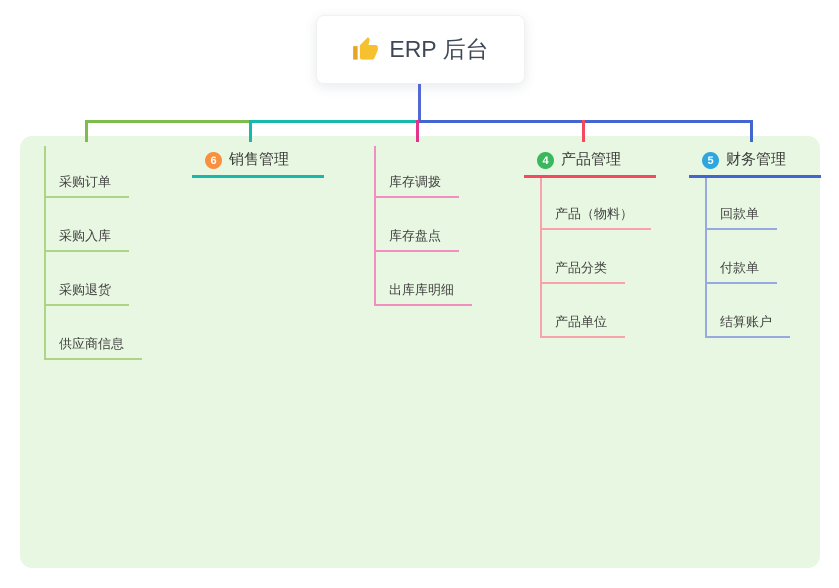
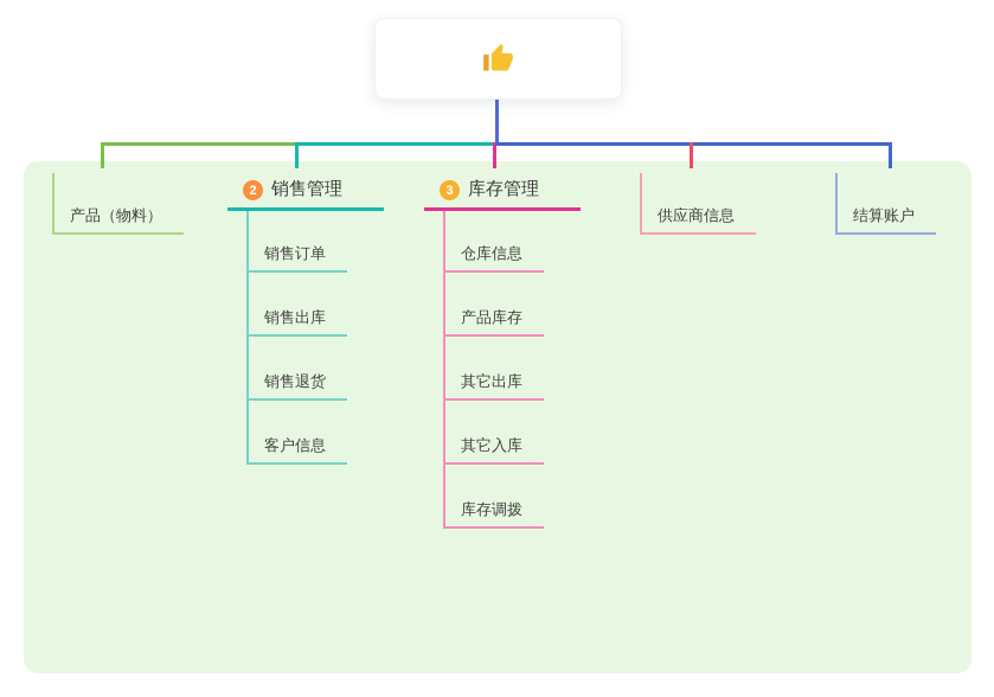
- ERP 后台
- 采购订单
- 采购入库
- 采购退货
- 供应商信息
+ 产品（物料）
- 6
+ 2
  销售管理
+ 销售订单
+ 销售出库
+ 销售退货
+ 客户信息
+ 3
+ 库存管理
+ 仓库信息
+ 产品库存
+ 其它出库
+ 其它入库
  库存调拨
- 库存盘点
- 出库库明细
- 4
- 产品管理
- 产品（物料）
+ 供应商信息
- 产品分类
- 产品单位
- 5
- 财务管理
- 回款单
- 付款单
  结算账户
